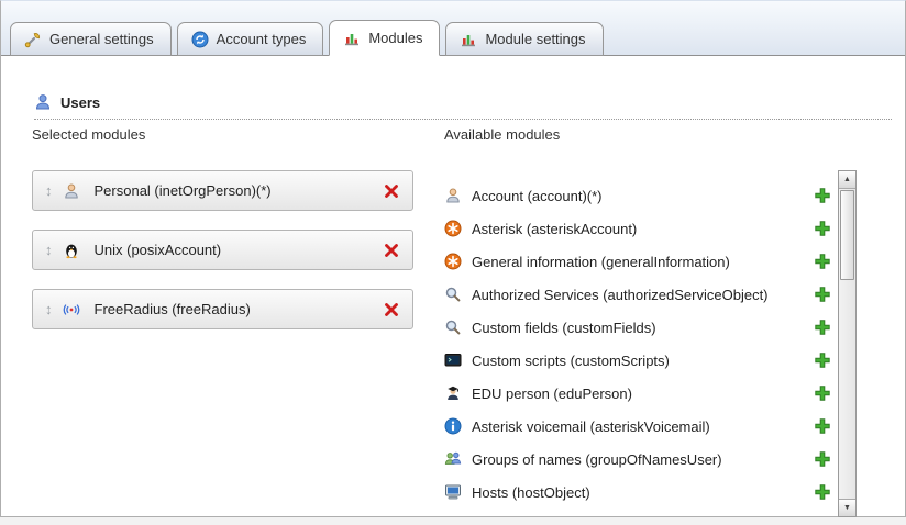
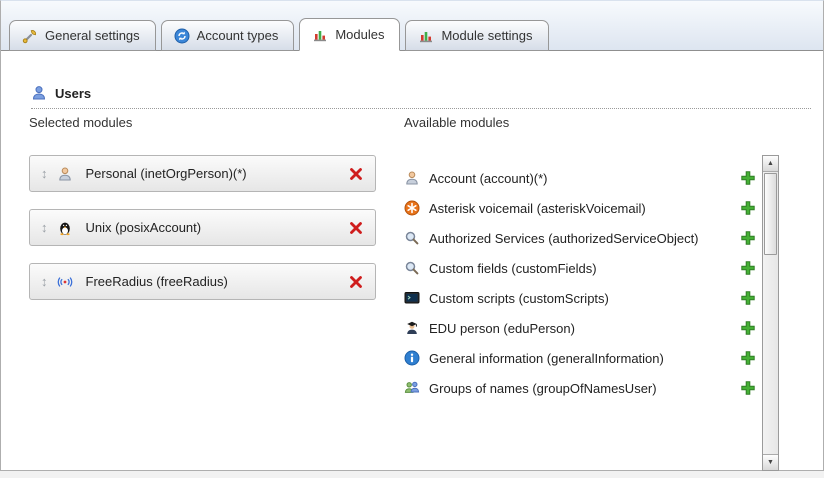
  General settings
  Account types
  Modules
  Module settings
  Users
  Selected modules
  Available modules
  ↕
  Personal (inetOrgPerson)(*)
  ↕
  Unix (posixAccount)
  ↕
  FreeRadius (freeRadius)
  Account (account)(*)
- Asterisk (asteriskAccount)
- General information (generalInformation)
+ Asterisk voicemail (asteriskVoicemail)
  Authorized Services (authorizedServiceObject)
  Custom fields (customFields)
  Custom scripts (customScripts)
  EDU person (eduPerson)
- Asterisk voicemail (asteriskVoicemail)
+ General information (generalInformation)
  Groups of names (groupOfNamesUser)
- Hosts (hostObject)
